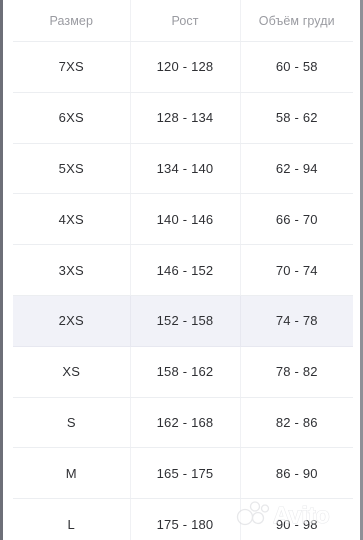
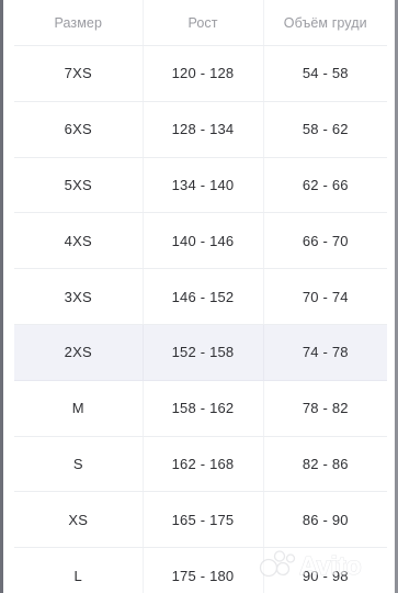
  Размер	Рост	Объём груди
- 7XS	120 - 128	60 - 58
+ 7XS	120 - 128	54 - 58
  6XS	128 - 134	58 - 62
- 5XS	134 - 140	62 - 94
+ 5XS	134 - 140	62 - 66
  4XS	140 - 146	66 - 70
  3XS	146 - 152	70 - 74
  2XS	152 - 158	74 - 78
- XS	158 - 162	78 - 82
+ M	158 - 162	78 - 82
  S	162 - 168	82 - 86
- M	165 - 175	86 - 90
+ XS	165 - 175	86 - 90
  L	175 - 180	90 - 98
  Avito
